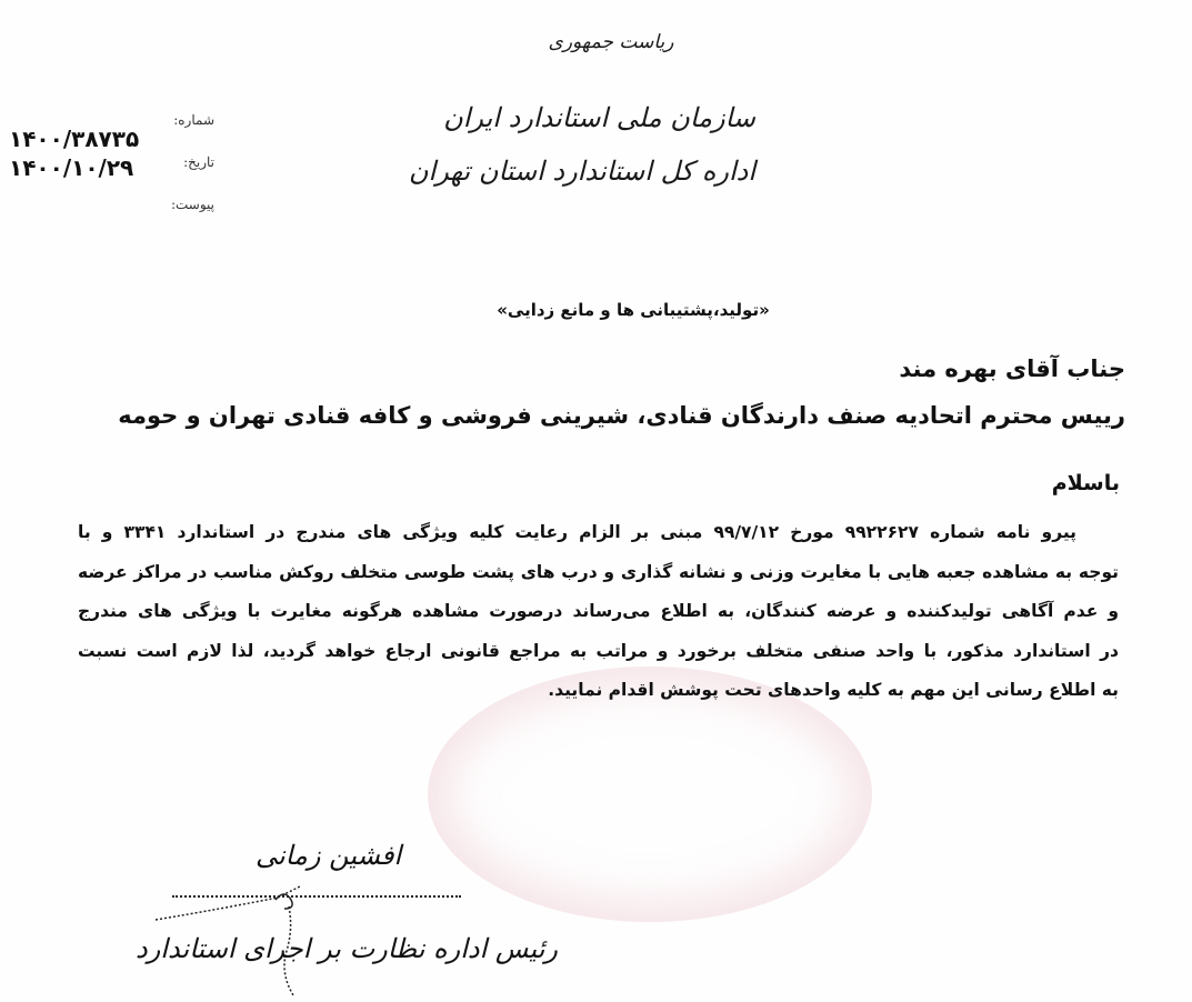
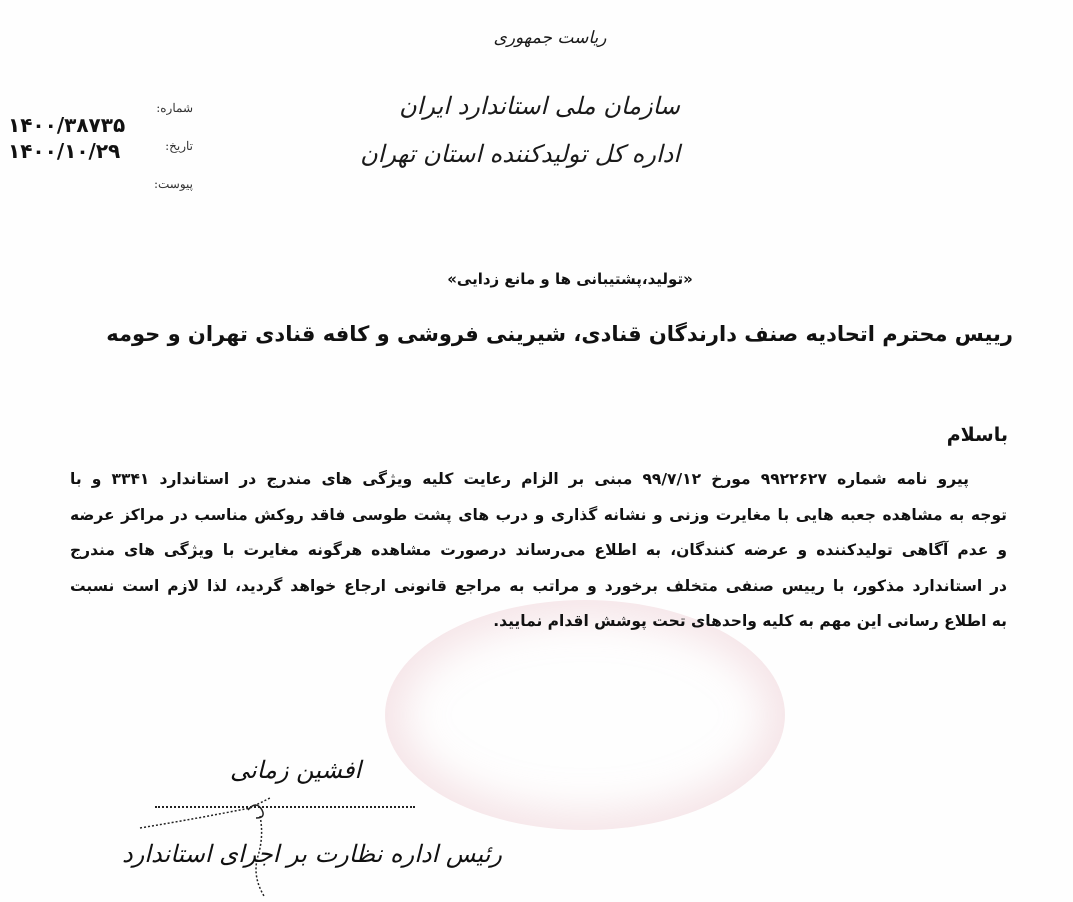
  ریاست جمهوری
  سازمان ملی استاندارد ایران
- اداره کل استاندارد استان تهران
+ اداره کل تولیدکننده استان تهران
  شماره:
  تاریخ:
  پیوست:
  ۱۴۰۰/۳۸۷۳۵
  ۱۴۰۰/۱۰/۲۹
  «تولید،پشتیبانی ها و مانع زدایی»
- جناب آقای بهره مند
  رییس محترم اتحادیه صنف دارندگان قنادی، شیرینی فروشی و کافه قنادی تهران و حومه
  باسلام
  پیرو نامه شماره ۹۹۲۲۶۲۷ مورخ ۹۹/۷/۱۲ مبنی بر الزام رعایت کلیه ویژگی های مندرج در استاندارد ۳۳۴۱ و با
- توجه به مشاهده جعبه هایی با مغایرت وزنی و نشانه گذاری و درب های پشت طوسی متخلف روکش مناسب در مراکز عرضه
+ توجه به مشاهده جعبه هایی با مغایرت وزنی و نشانه گذاری و درب های پشت طوسی فاقد روکش مناسب در مراکز عرضه
  و عدم آگاهی تولیدکننده و عرضه کنندگان، به اطلاع می‌رساند درصورت مشاهده هرگونه مغایرت با ویژگی های مندرج
- در استاندارد مذکور، با واحد صنفی متخلف برخورد و مراتب به مراجع قانونی ارجاع خواهد گردید، لذا لازم است نسبت
+ در استاندارد مذکور، با رییس صنفی متخلف برخورد و مراتب به مراجع قانونی ارجاع خواهد گردید، لذا لازم است نسبت
  به اطلاع رسانی این مهم به کلیه واحدهای تحت پوشش اقدام نمایید.
  افشین زمانی
  رئیس اداره نظارت بر اجرای استاندارد
